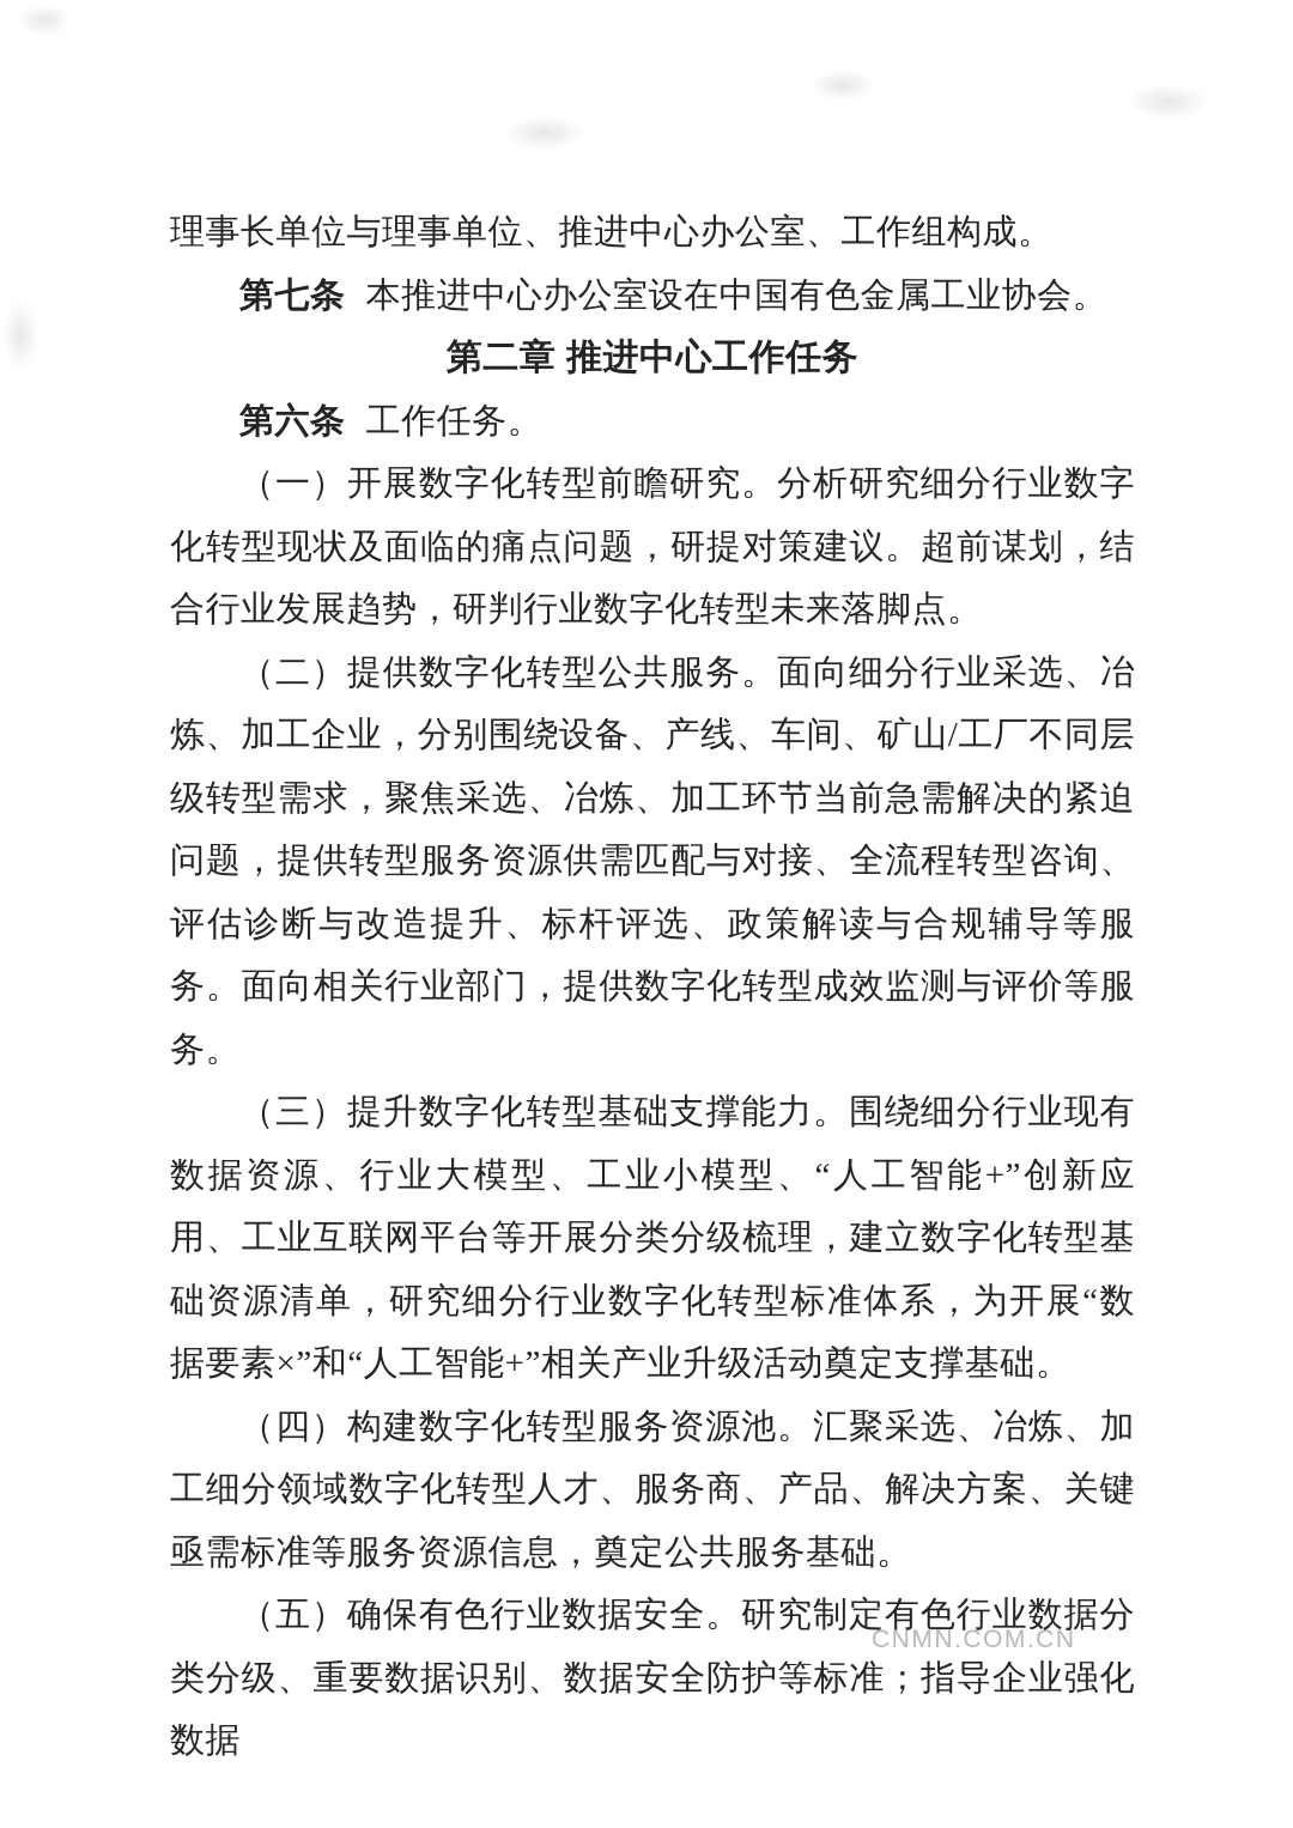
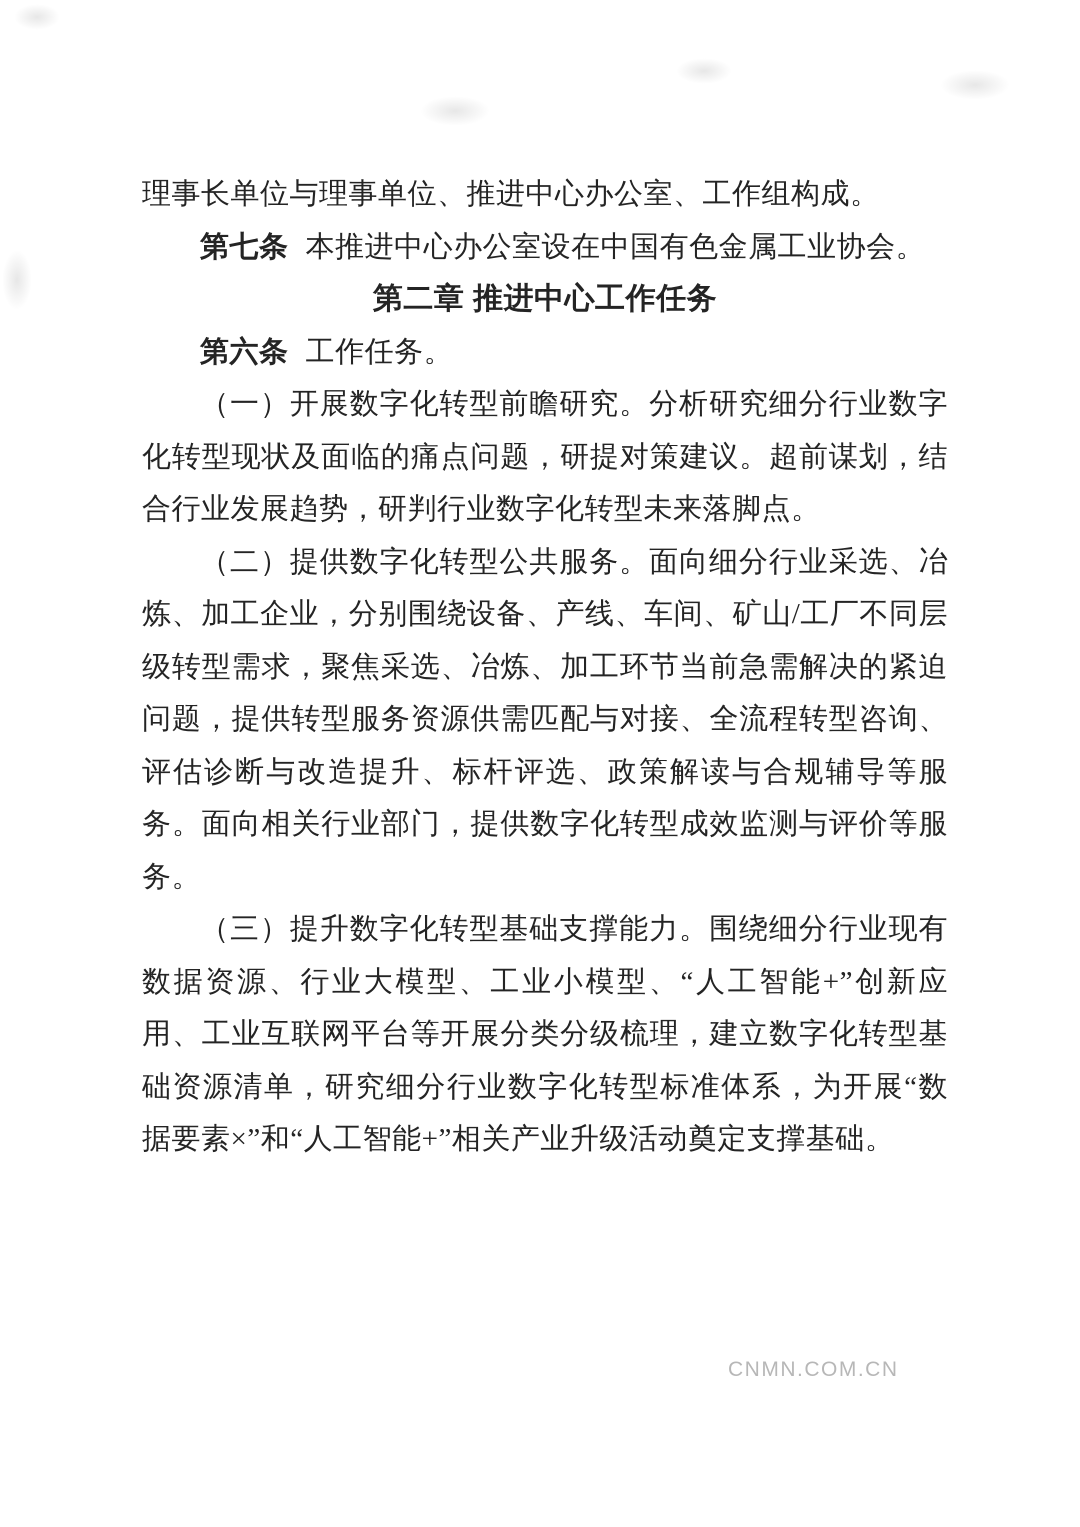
  理事长单位与理事单位、推进中心办公室、工作组构成。
  第七条 本推进中心办公室设在中国有色金属工业协会。
  第二章 推进中心工作任务
  第六条 工作任务。
  （一）开展数字化转型前瞻研究。分析研究细分行业数字化转型现状及面临的痛点问题，研提对策建议。超前谋划，结合行业发展趋势，研判行业数字化转型未来落脚点。
  （二）提供数字化转型公共服务。面向细分行业采选、冶炼、加工企业，分别围绕设备、产线、车间、矿山/工厂不同层级转型需求，聚焦采选、冶炼、加工环节当前急需解决的紧迫问题，提供转型服务资源供需匹配与对接、全流程转型咨询、评估诊断与改造提升、标杆评选、政策解读与合规辅导等服务。面向相关行业部门，提供数字化转型成效监测与评价等服务。
  （三）提升数字化转型基础支撑能力。围绕细分行业现有数据资源、行业大模型、工业小模型、“人工智能+”创新应用、工业互联网平台等开展分类分级梳理，建立数字化转型基础资源清单，研究细分行业数字化转型标准体系，为开展“数据要素×”和“人工智能+”相关产业升级活动奠定支撑基础。
- （四）构建数字化转型服务资源池。汇聚采选、冶炼、加工细分领域数字化转型人才、服务商、产品、解决方案、关键亟需标准等服务资源信息，奠定公共服务基础。
- （五）确保有色行业数据安全。研究制定有色行业数据分类分级、重要数据识别、数据安全防护等标准；指导企业强化数据
  CNMN.COM.CN
